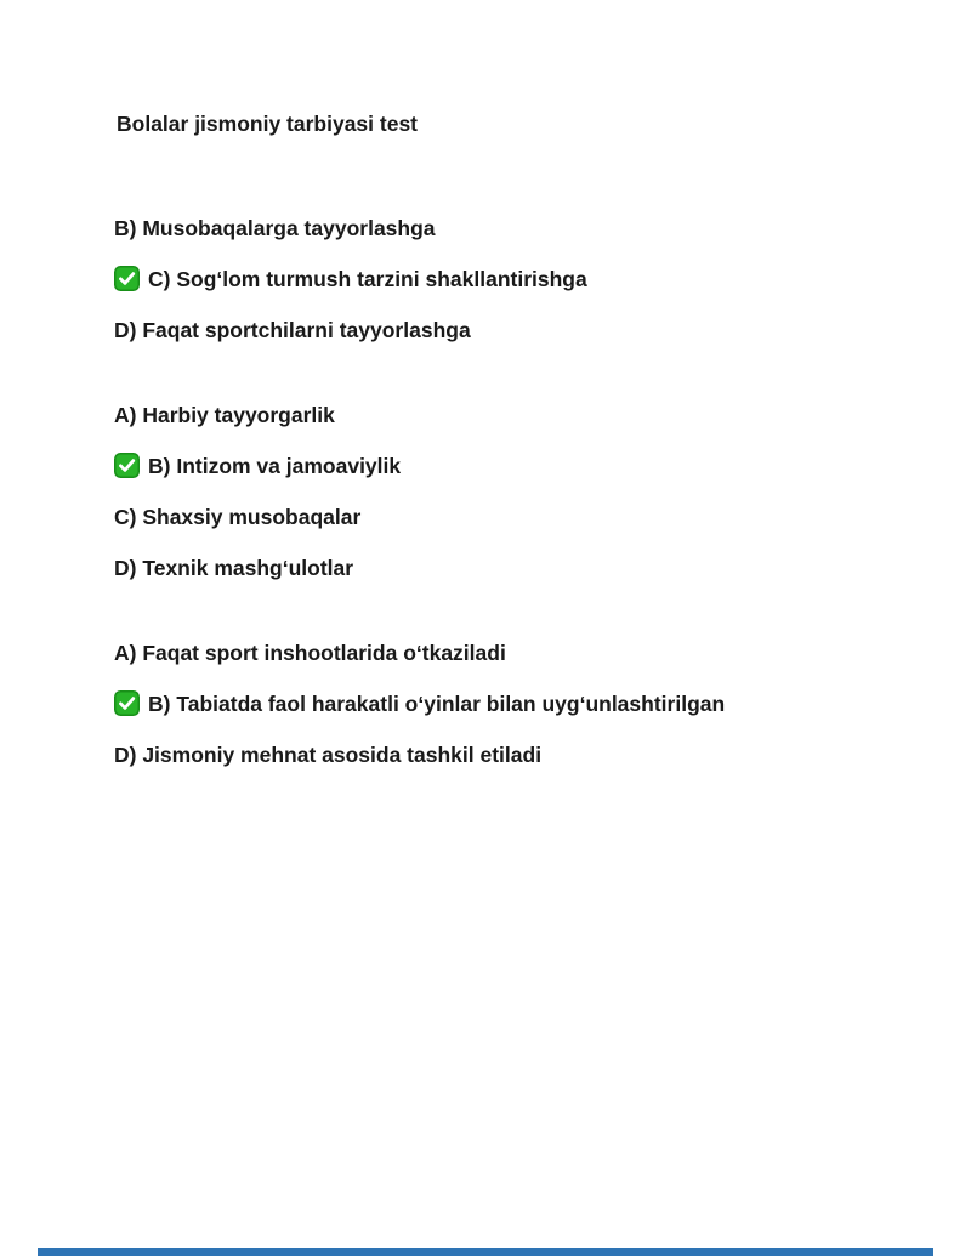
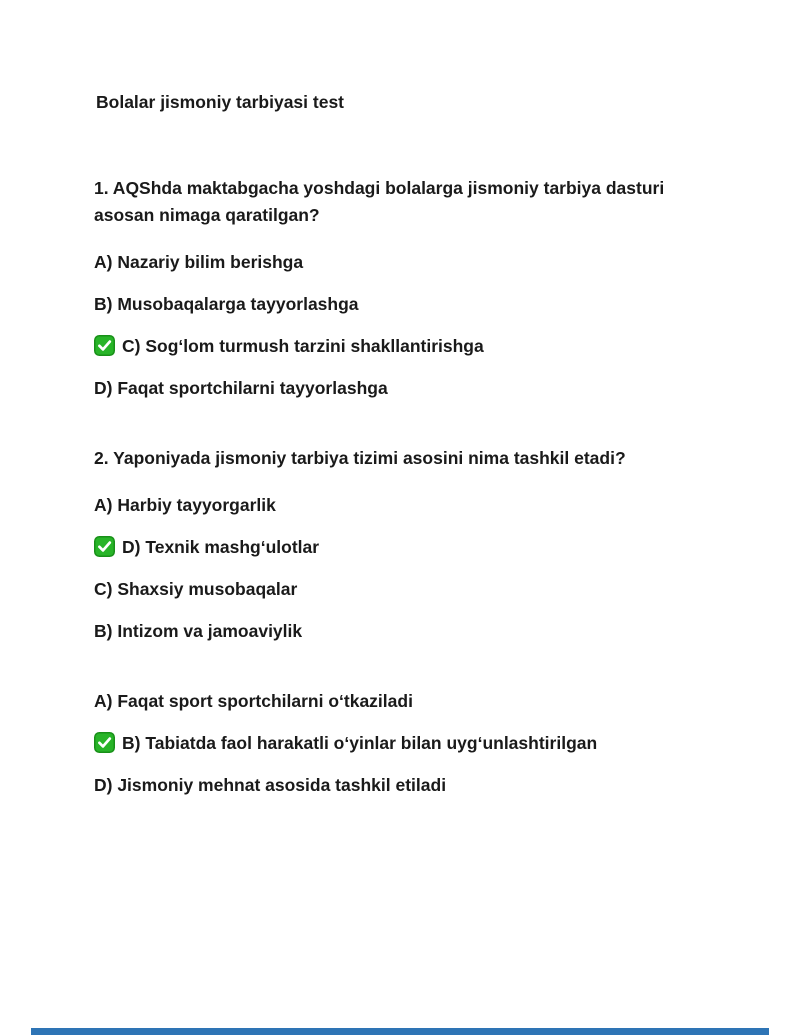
  Bolalar jismoniy tarbiyasi test
+ 1. AQShda maktabgacha yoshdagi bolalarga jismoniy tarbiya dasturi asosan nimaga qaratilgan?
+ A) Nazariy bilim berishga
  B) Musobaqalarga tayyorlashga
  C) Sogʻlom turmush tarzini shakllantirishga
  D) Faqat sportchilarni tayyorlashga
+ 2. Yaponiyada jismoniy tarbiya tizimi asosini nima tashkil etadi?
  A) Harbiy tayyorgarlik
- B) Intizom va jamoaviylik
+ D) Texnik mashgʻulotlar
  C) Shaxsiy musobaqalar
- D) Texnik mashgʻulotlar
+ B) Intizom va jamoaviylik
- A) Faqat sport inshootlarida oʻtkaziladi
+ A) Faqat sport sportchilarni oʻtkaziladi
  B) Tabiatda faol harakatli oʻyinlar bilan uygʻunlashtirilgan
  D) Jismoniy mehnat asosida tashkil etiladi
